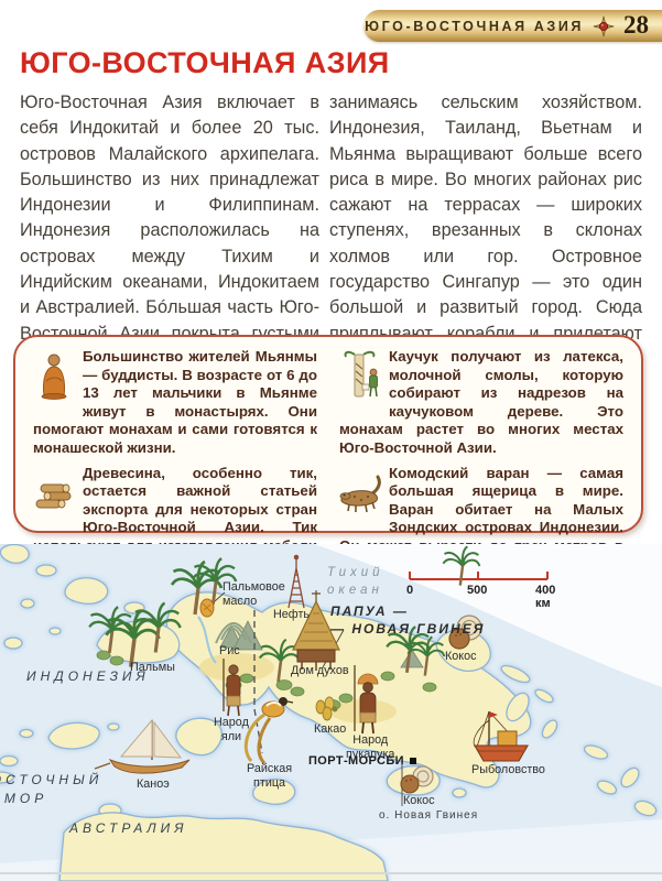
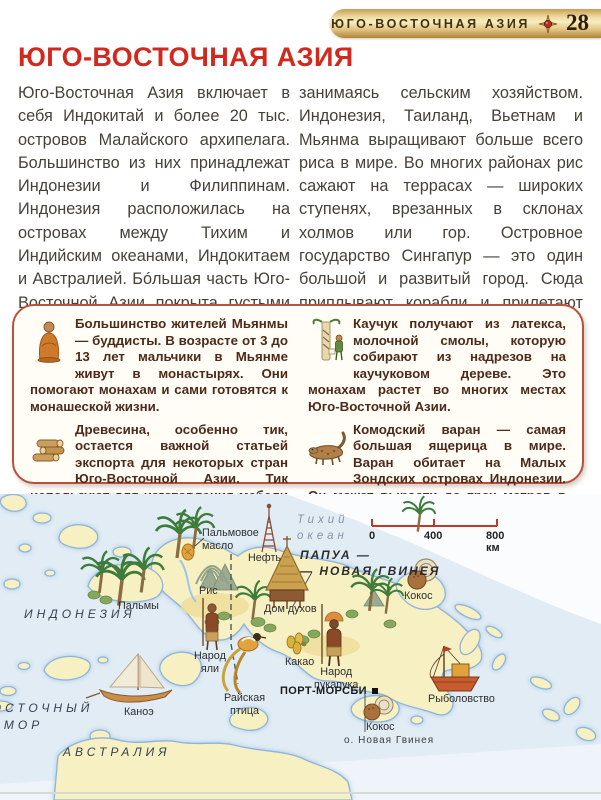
  ЮГО-ВОСТОЧНАЯ АЗИЯ
  28
  ЮГО-ВОСТОЧНАЯ АЗИЯ
  Юго-Восточная Азия включает в себя Индокитай и более 20 тыс. островов Малайского архипелага. Большинство из них принадлежат Индонезии и Филиппинам. Индонезия расположилась на островах между Тихим и Индийским океанами, Индокитаем и Австралией. Бóльшая часть Юго-Восточной Азии покрыта густыми
  занимаясь сельским хозяйством. Индонезия, Таиланд, Вьетнам и Мьянма выращивают больше всего риса в мире. Во многих районах рис сажают на террасах — широких ступенях, врезанных в склонах холмов или гор. Островное государство Сингапур — это один большой и развитый город. Сюда приплывают корабли и прилетают
- Большинство жителей Мьянмы — буддисты. В возрасте от 6 до 13 лет мальчики в Мьянме живут в монастырях. Они помогают монахам и сами готовятся к монашеской жизни.
+ Большинство жителей Мьянмы — буддисты. В возрасте от 3 до 13 лет мальчики в Мьянме живут в монастырях. Они помогают монахам и сами готовятся к монашеской жизни.
  Каучук получают из латекса, молочной смолы, которую собирают из надрезов на каучуковом дереве. Это монахам растет во многих местах Юго-Восточной Азии.
  Тихий
  океан
  0
- 500
+ 400
- 400 км
+ 800 км
  ПАПУА —
  — НОВАЯ ГВИНЕЯ
  ИНДОНЕЗИЯ
  СТОЧНЫЙ
  АВСТРАЛИЯ
  Нефть
  Пальмовое
  масло
  Пальмы
  Рис
  Дом духов
  Какао
  Народ
  яли
  Народ
  пукапука
  Райская
  птица
  Кокос
  Кокос
  о. Новая Гвинея
  Каноэ
  Рыболовство
  ПОРТ-МОРСБИ
